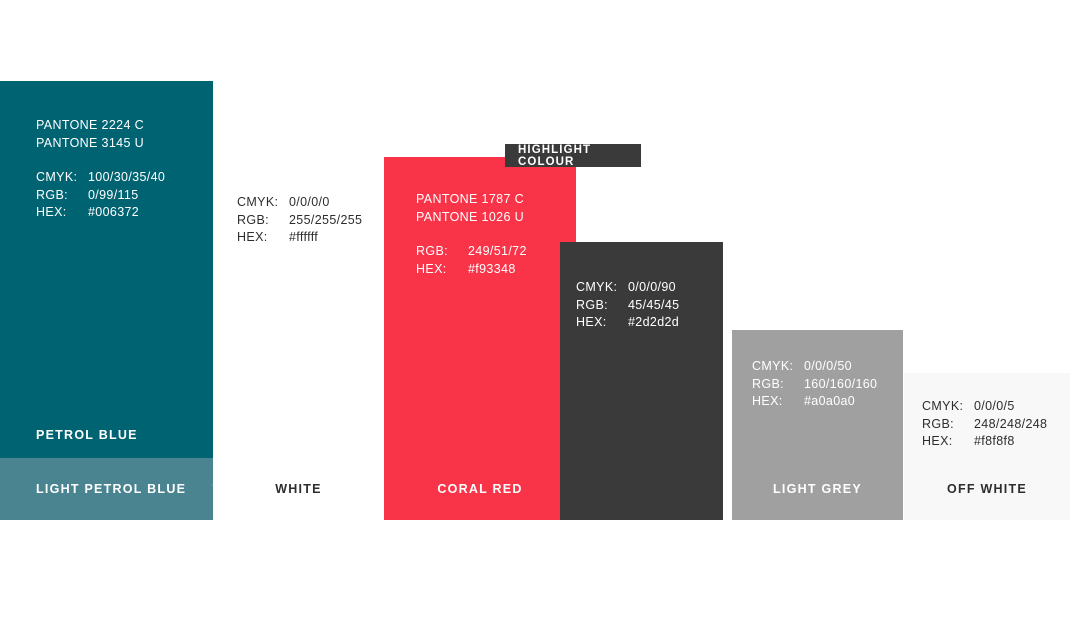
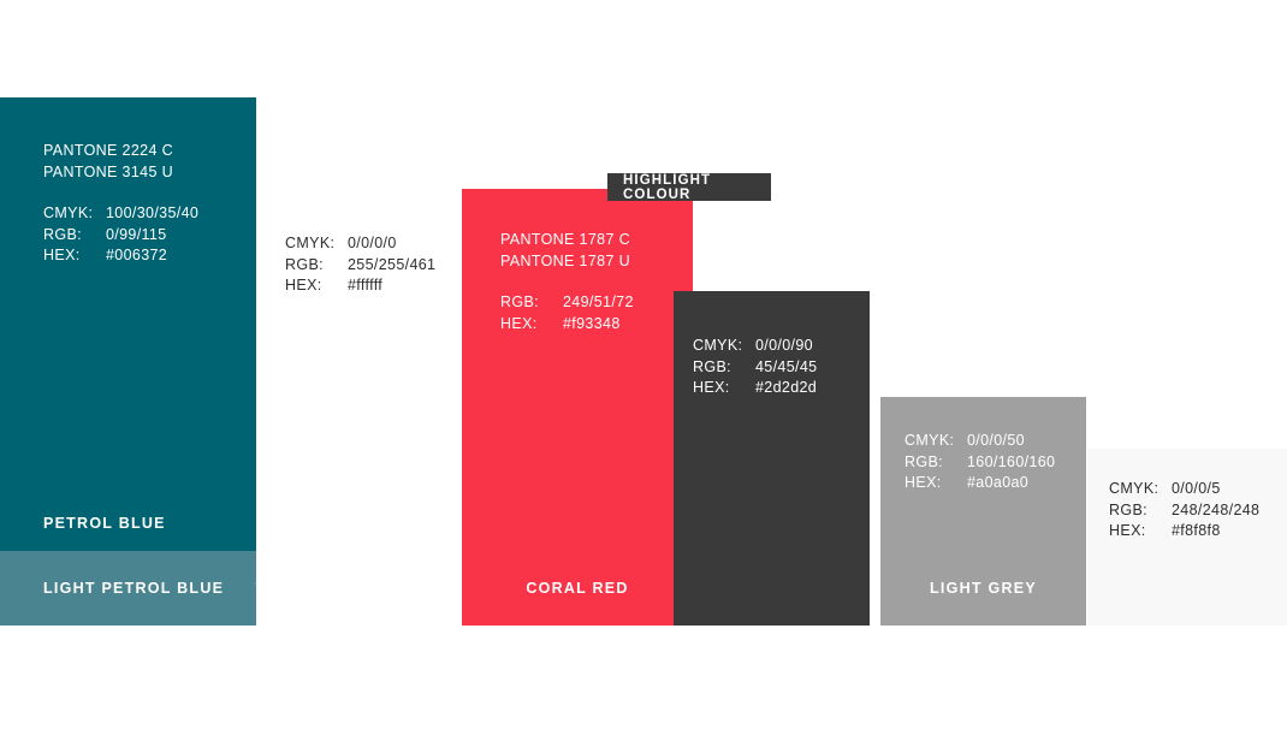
  PANTONE 2224 C
  PANTONE 3145 U
  CMYK:
  100/30/35/40
  RGB:
  0/99/115
  HEX:
  #006372
  PETROL BLUE
  LIGHT PETROL BLUE
  CMYK:
  0/0/0/0
  RGB:
- 255/255/255
+ 255/255/461
  HEX:
  #ffffff
- WHITE
  PANTONE 1787 C
- PANTONE 1026 U
+ PANTONE 1787 U
  RGB:
  249/51/72
  HEX:
  #f93348
  CORAL RED
  CMYK:
  0/0/0/90
  RGB:
  45/45/45
  HEX:
  #2d2d2d
  CMYK:
  0/0/0/50
  RGB:
  160/160/160
  HEX:
  #a0a0a0
  LIGHT GREY
  CMYK:
  0/0/0/5
  RGB:
  248/248/248
  HEX:
  #f8f8f8
- OFF WHITE
  HIGHLIGHT COLOUR
